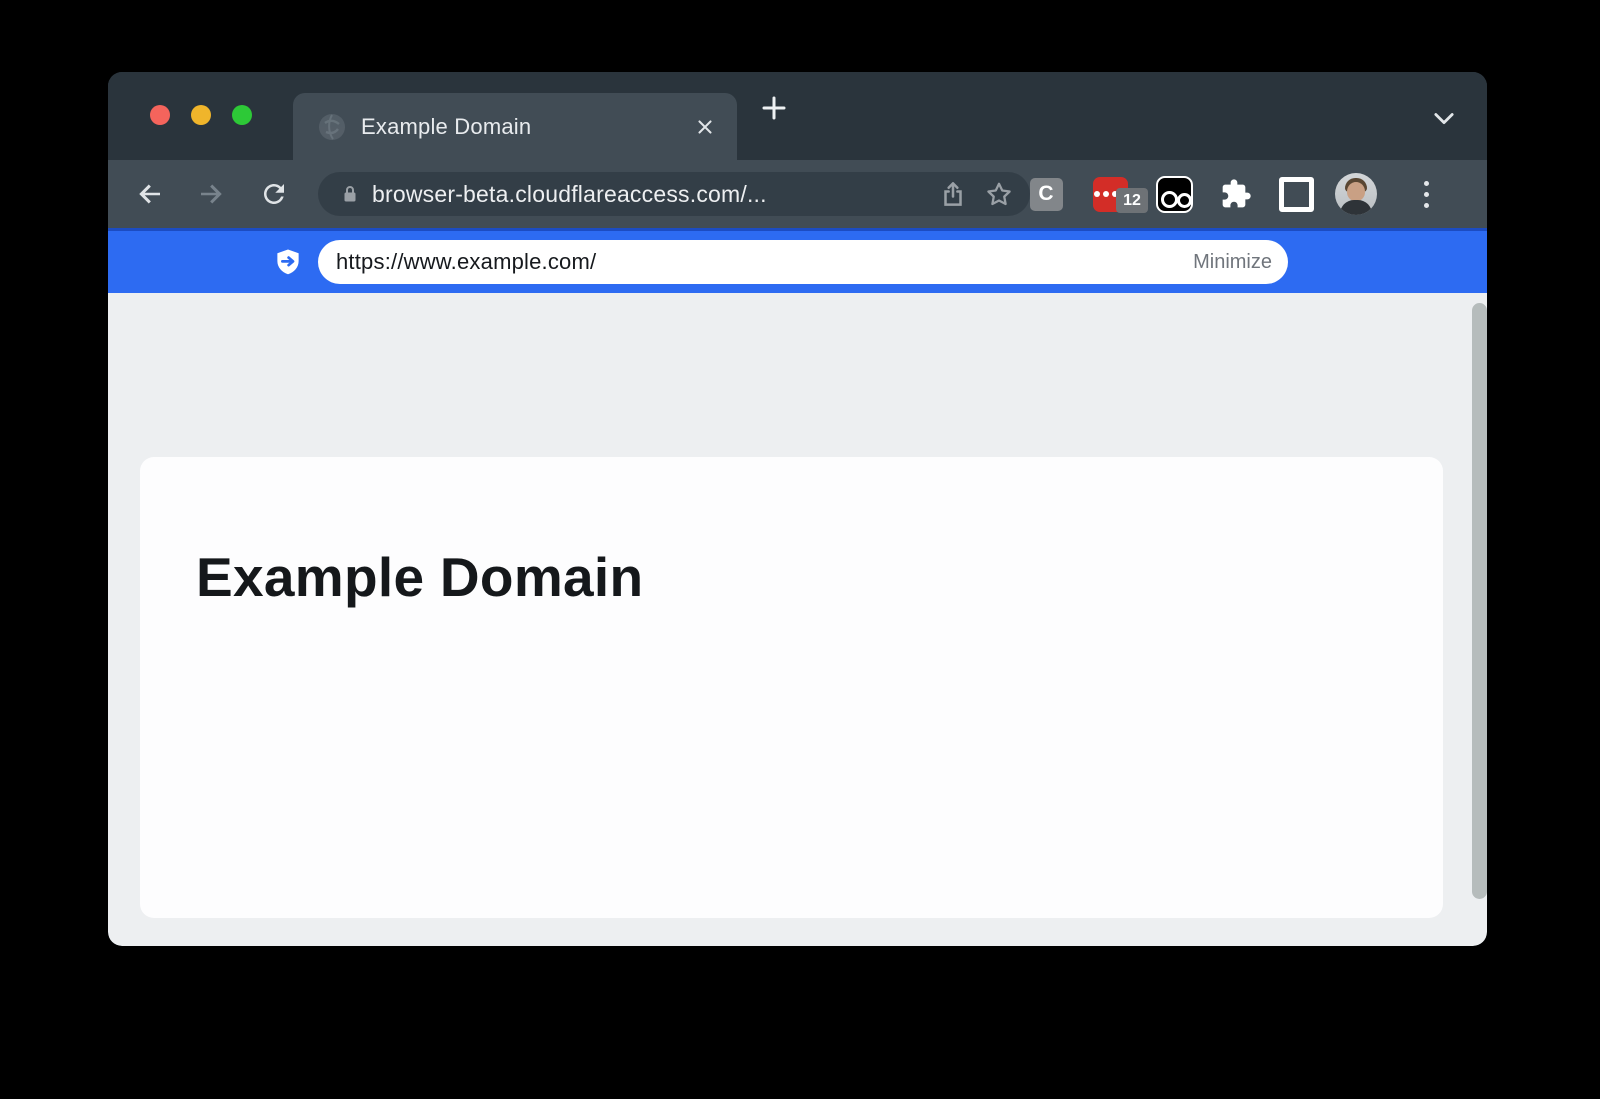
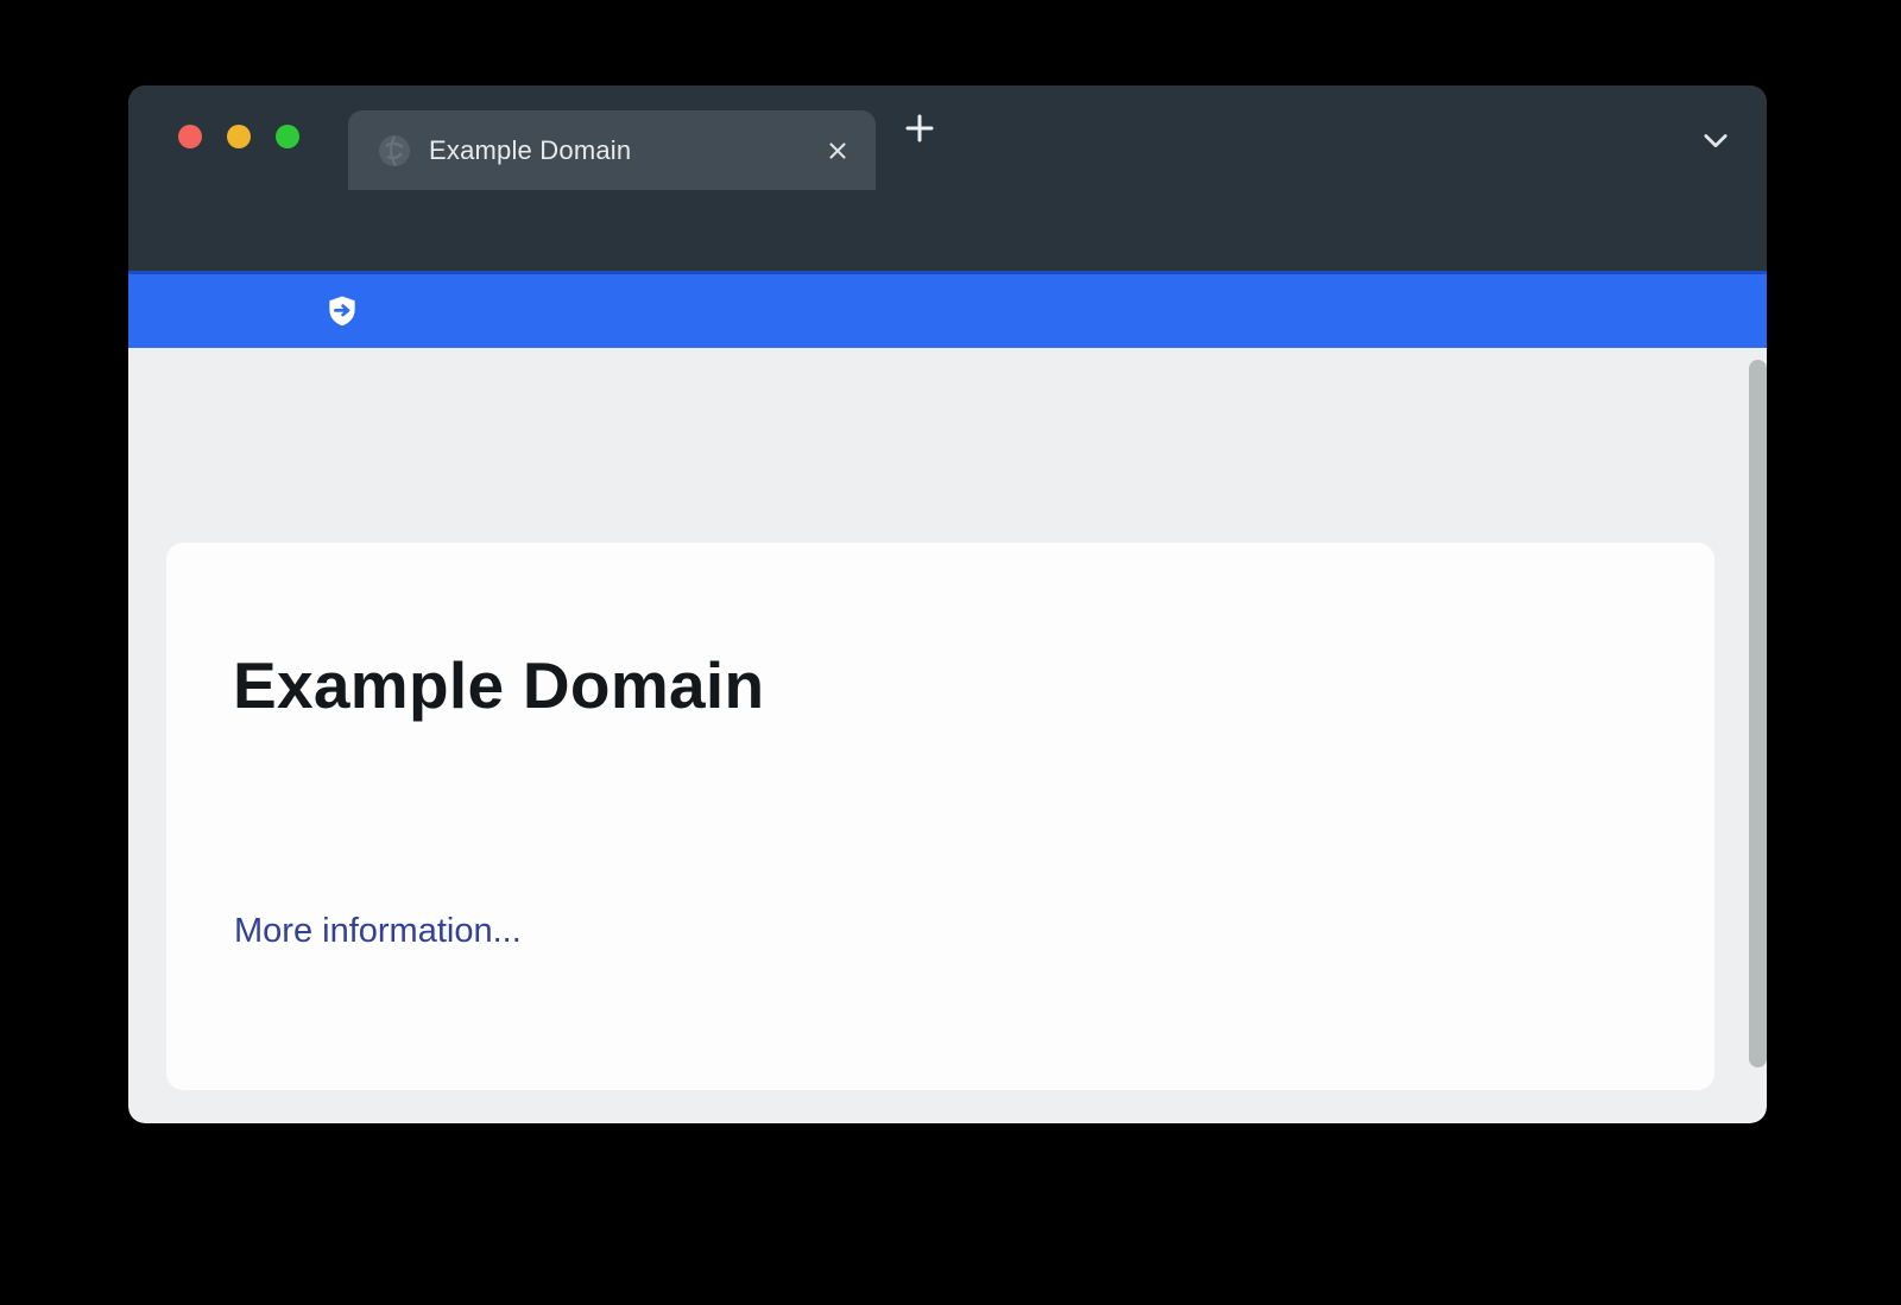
  Example Domain
- browser-beta.cloudflareaccess.com/...
- C
- 12
- https://www.example.com/
- Minimize
  Example Domain
+ More information...
